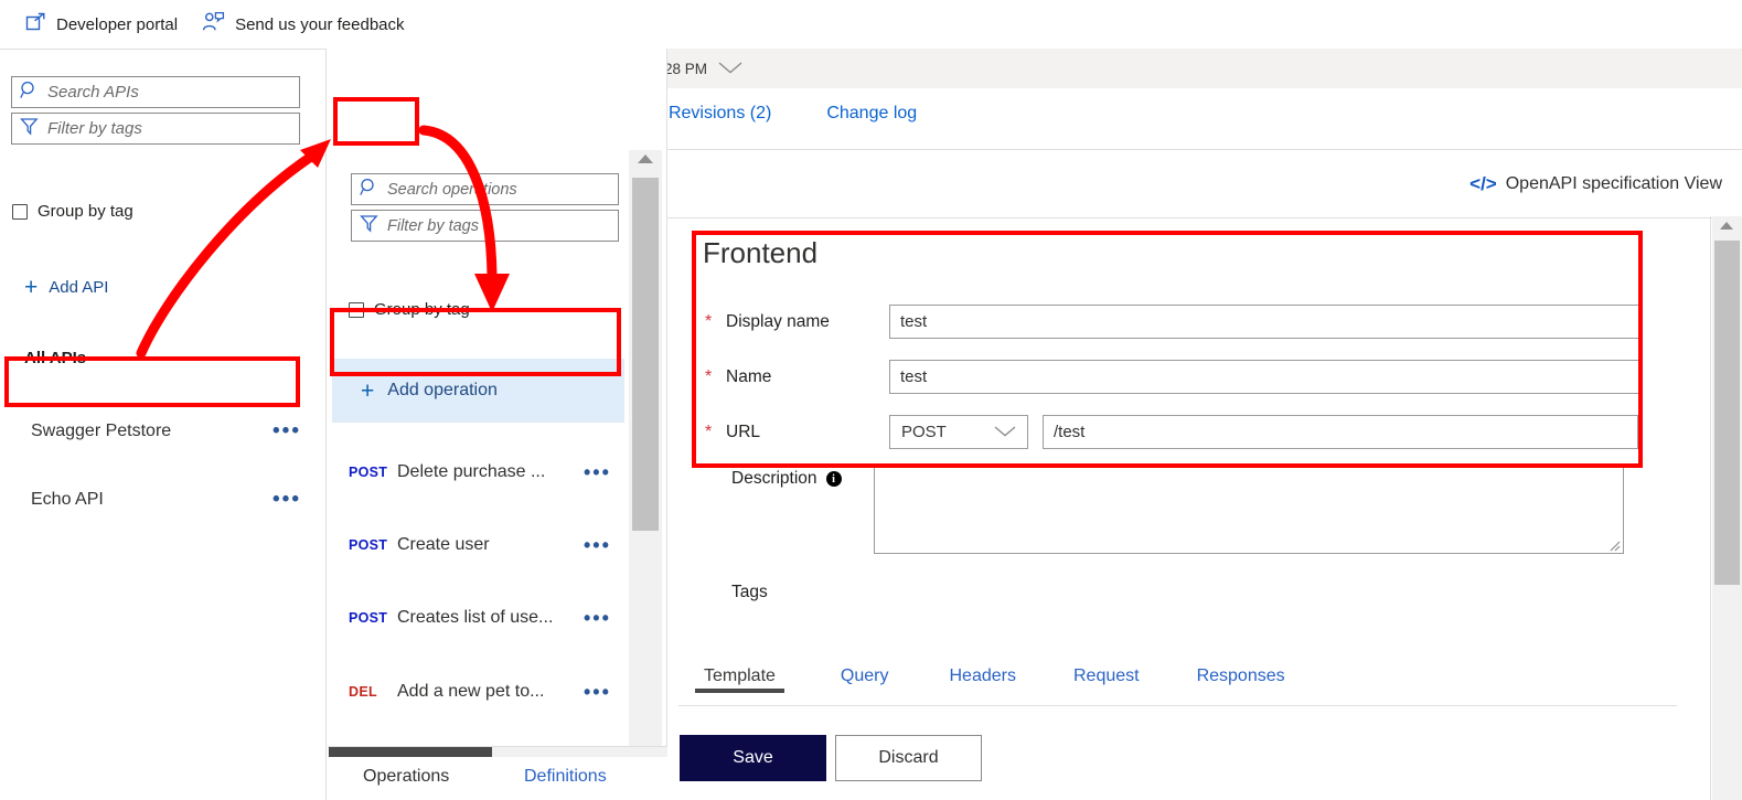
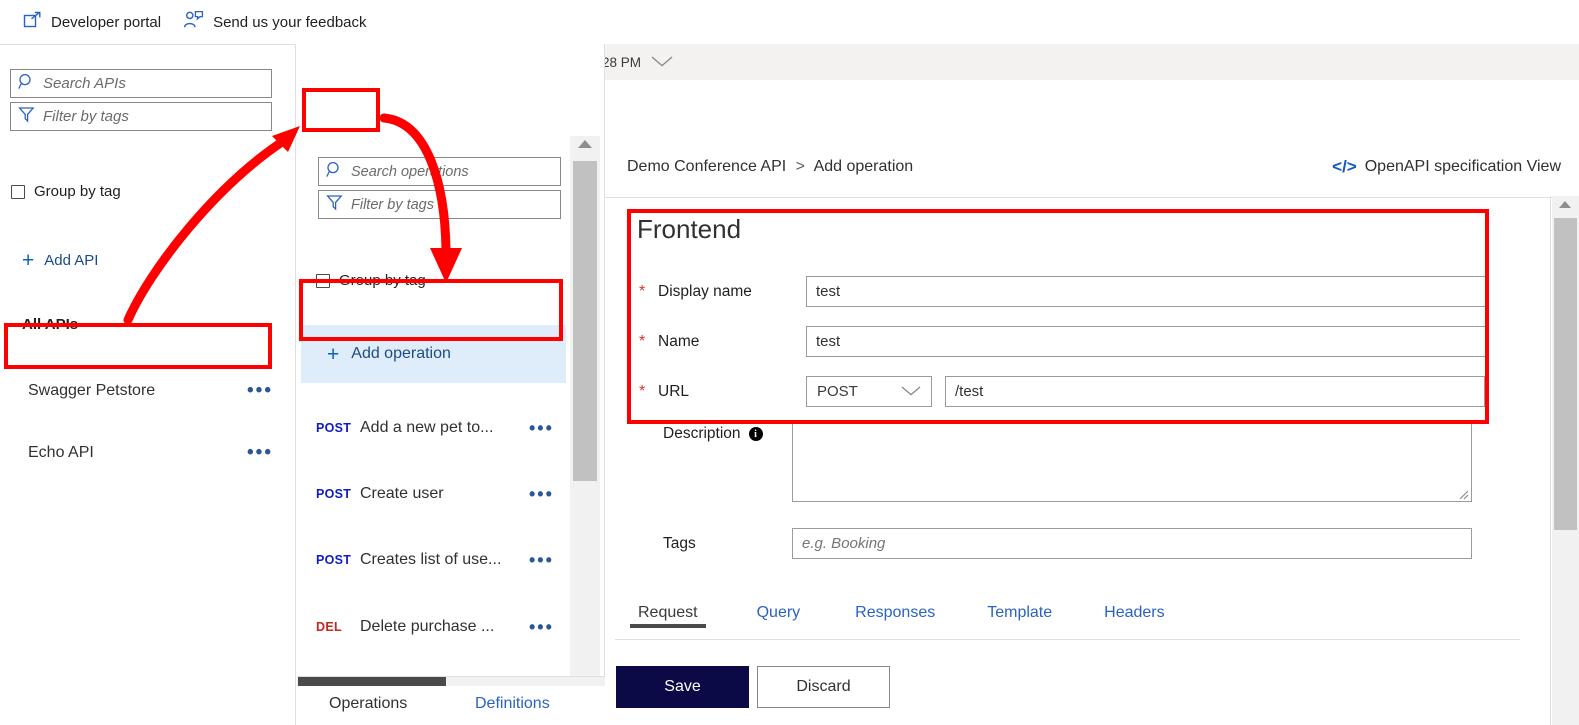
  Developer portal
  Send us your feedback
  Search APIs
  Filter by tags
  Group by tag
  +
  Add API
  All APIs
  Swagger Petstore
  •••
  Echo API
  •••
- Revisions (2)
- Change log
  Search opertions
  Filter by tags
  Group by tag
  +
  Add operation
  POST
- Delete purchase ...
+ Add a new pet to...
  •••
  POST
  Create user
  •••
  POST
  Creates list of use...
  •••
  DEL
- Add a new pet to...
+ Delete purchase ...
  •••
  Operations
  Definitions
+ Demo Conference API > Add operation
  </>
  OpenAPI specification View
  Frontend
  *
  Display name
  test
  *
  Name
  test
  *
  URL
  POST
  /test
  Description
  i
  Tags
+ e.g. Booking
- Template
+ Request
  Query
- Headers
+ Responses
- Request
+ Template
- Responses
+ Headers
  Save
  Discard
